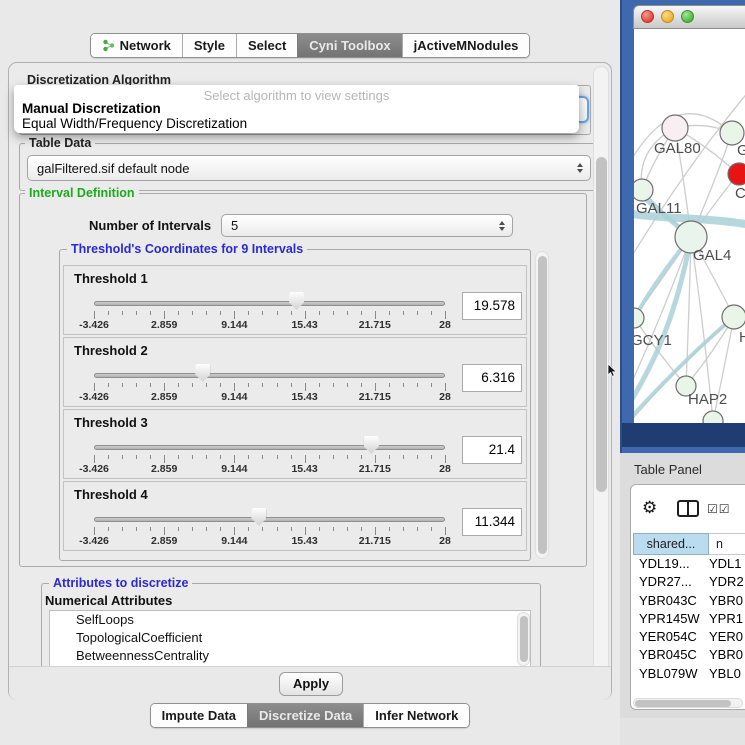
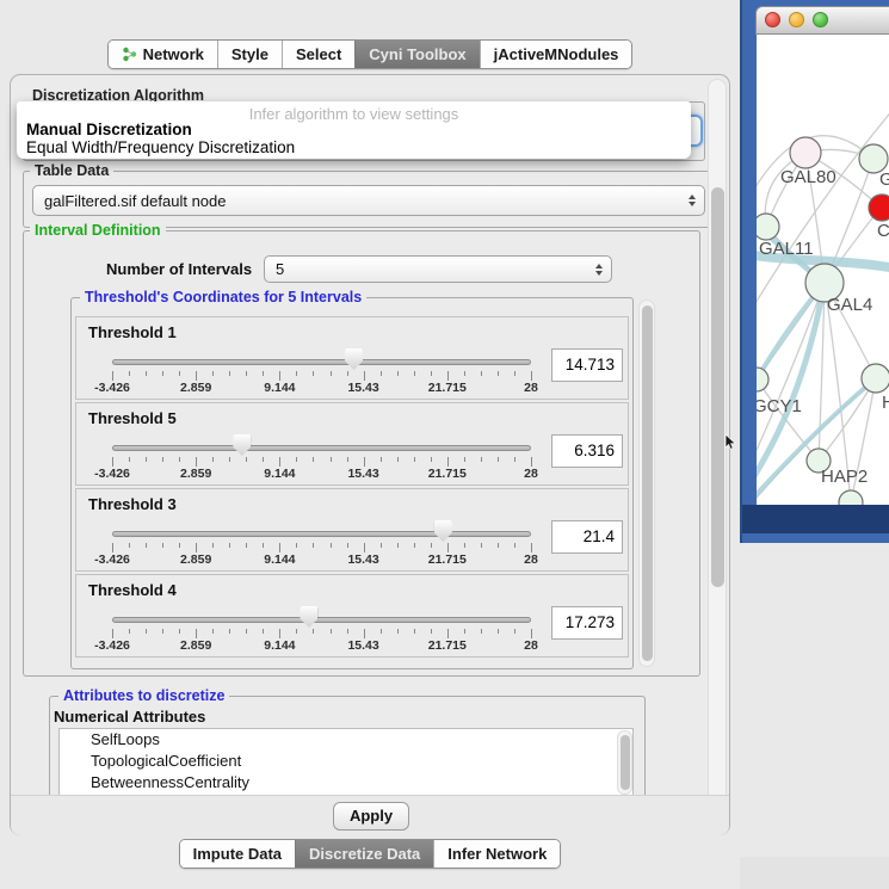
  Network
  Style
  Select
  Cyni Toolbox
  jActiveMNodules
  Discretization Algorithm
- Select algorithm to view settings
+ Infer algorithm to view settings
  Manual Discretization
  Equal Width/Frequency Discretization
  Table Data
  galFiltered.sif default node
  Interval Definition
  Number of Intervals
  5
- Threshold's Coordinates for 9 Intervals
+ Threshold's Coordinates for 5 Intervals
  Threshold 1
  -3.426
  2.859
  9.144
  15.43
  21.715
  28
- 19.578
+ 14.713
- Threshold 2
+ Threshold 5
  -3.426
  2.859
  9.144
  15.43
  21.715
  28
  6.316
  Threshold 3
  -3.426
  2.859
  9.144
  15.43
  21.715
  28
  21.4
  Threshold 4
  -3.426
  2.859
  9.144
  15.43
  21.715
  28
- 11.344
+ 17.273
  Attributes to discretize
  Numerical Attributes
  SelfLoops
  TopologicalCoefficient
  BetweennessCentrality
  Apply
  Impute Data
  Discretize Data
  Infer Network
  GAL80
  C
  GAL11
  GAL4
  GCY1
  H
  HAP2
- Table Panel
- ⚙
- ☑☑
- shared...
- n
- YDL19... YDL1
- YDR27... YDR2
- YBR043C YBR0
- YPR145W YPR1
- YER054C YER0
- YBR045C YBR0
- YBL079W YBL0
